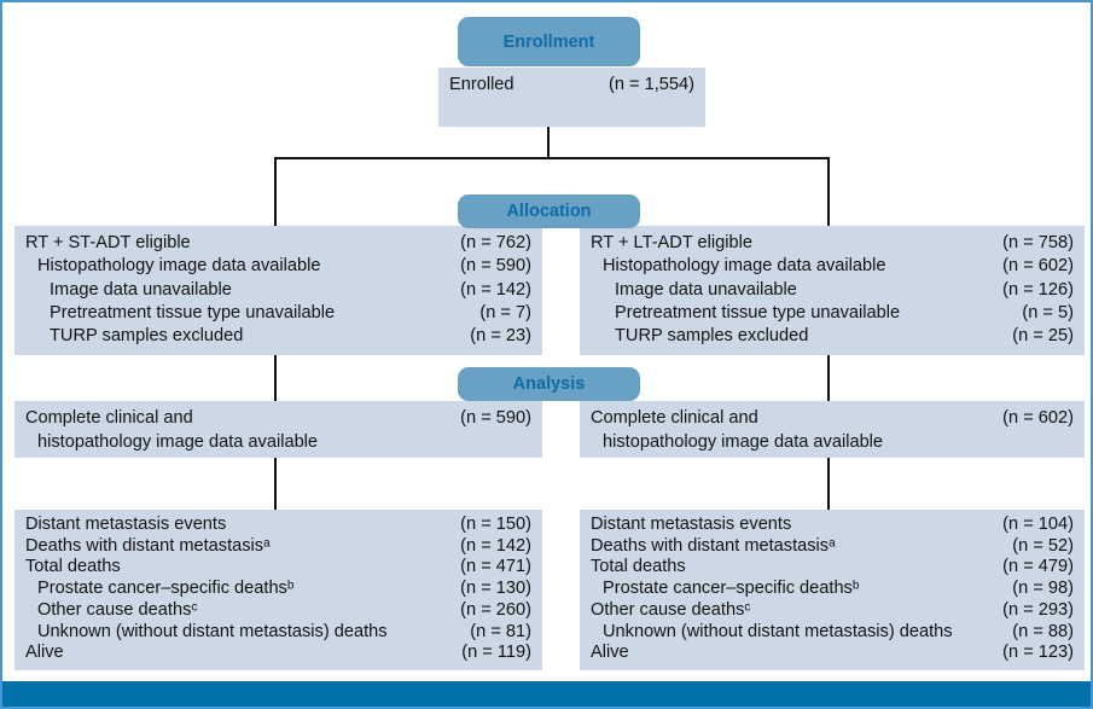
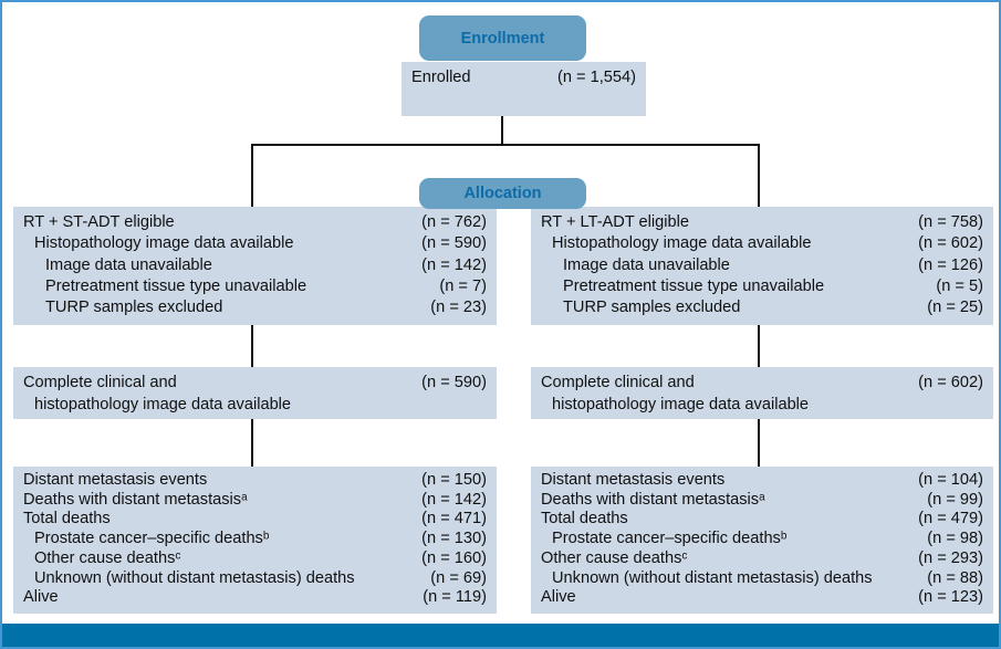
  Enrollment
  Enrolled
  (n = 1,554)
  Allocation
  RT + ST-ADT eligible
  (n = 762)
  Histopathology image data available
  (n = 590)
  Image data unavailable
  (n = 142)
  Pretreatment tissue type unavailable
  (n = 7)
  TURP samples excluded
  (n = 23)
  RT + LT-ADT eligible
  (n = 758)
  Histopathology image data available
  (n = 602)
  Image data unavailable
  (n = 126)
  Pretreatment tissue type unavailable
  (n = 5)
  TURP samples excluded
  (n = 25)
- Analysis
  Complete clinical and
  histopathology image data available
  (n = 590)
  Complete clinical and
  histopathology image data available
  (n = 602)
  Distant metastasis events
  (n = 150)
  Deaths with distant metastasisᵃ
  (n = 142)
  Total deaths
  (n = 471)
  Prostate cancer–specific deathsᵇ
  (n = 130)
  Other cause deathsᶜ
- (n = 260)
+ (n = 160)
  Unknown (without distant metastasis) deaths
- (n = 81)
+ (n = 69)
  Alive
  (n = 119)
  Distant metastasis events
  (n = 104)
  Deaths with distant metastasisᵃ
- (n = 52)
+ (n = 99)
  Total deaths
  (n = 479)
  Prostate cancer–specific deathsᵇ
  (n = 98)
  Other cause deathsᶜ
  (n = 293)
  Unknown (without distant metastasis) deaths
  (n = 88)
  Alive
  (n = 123)
